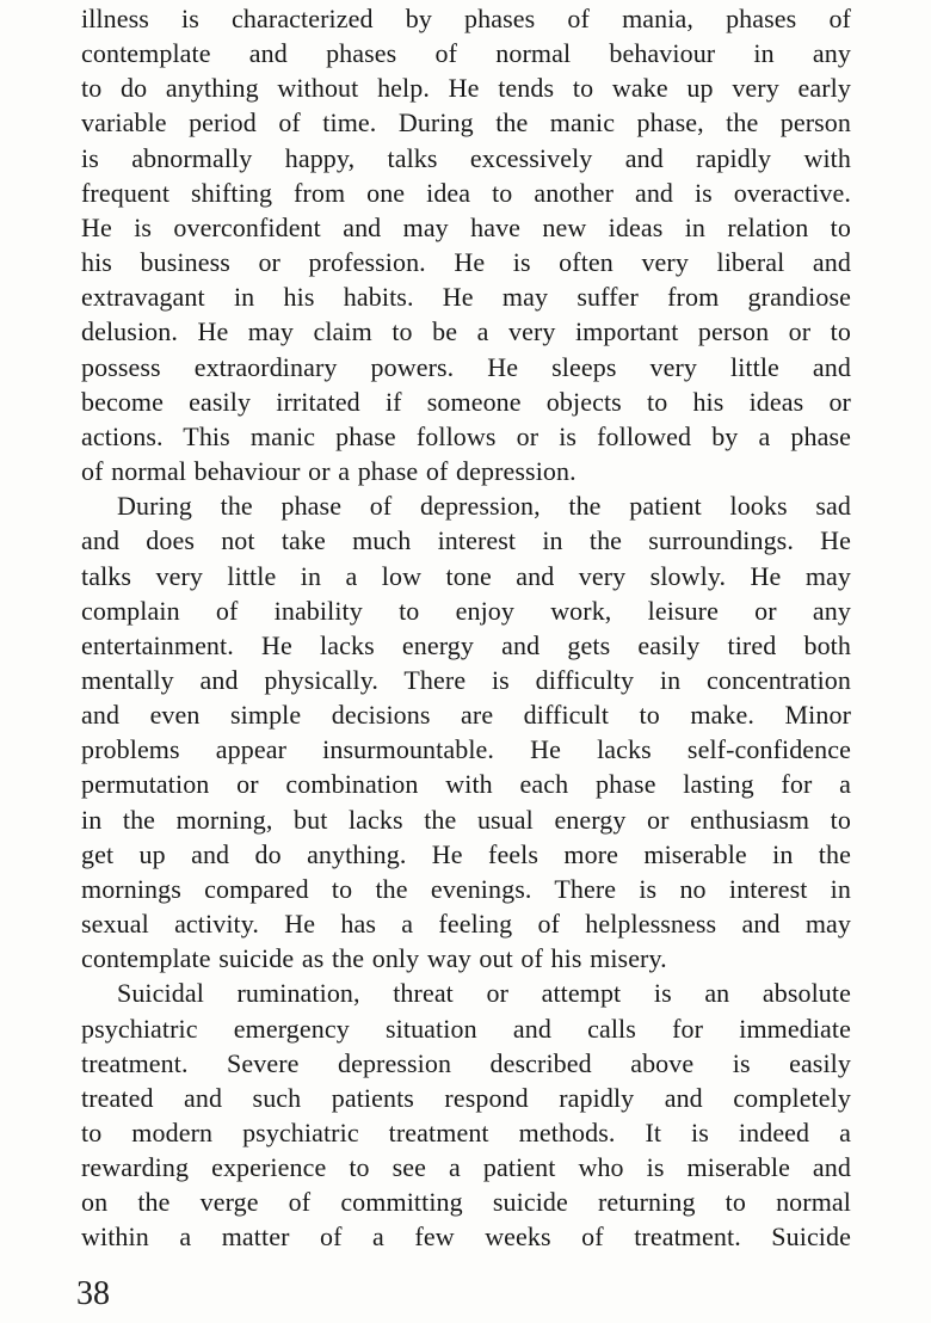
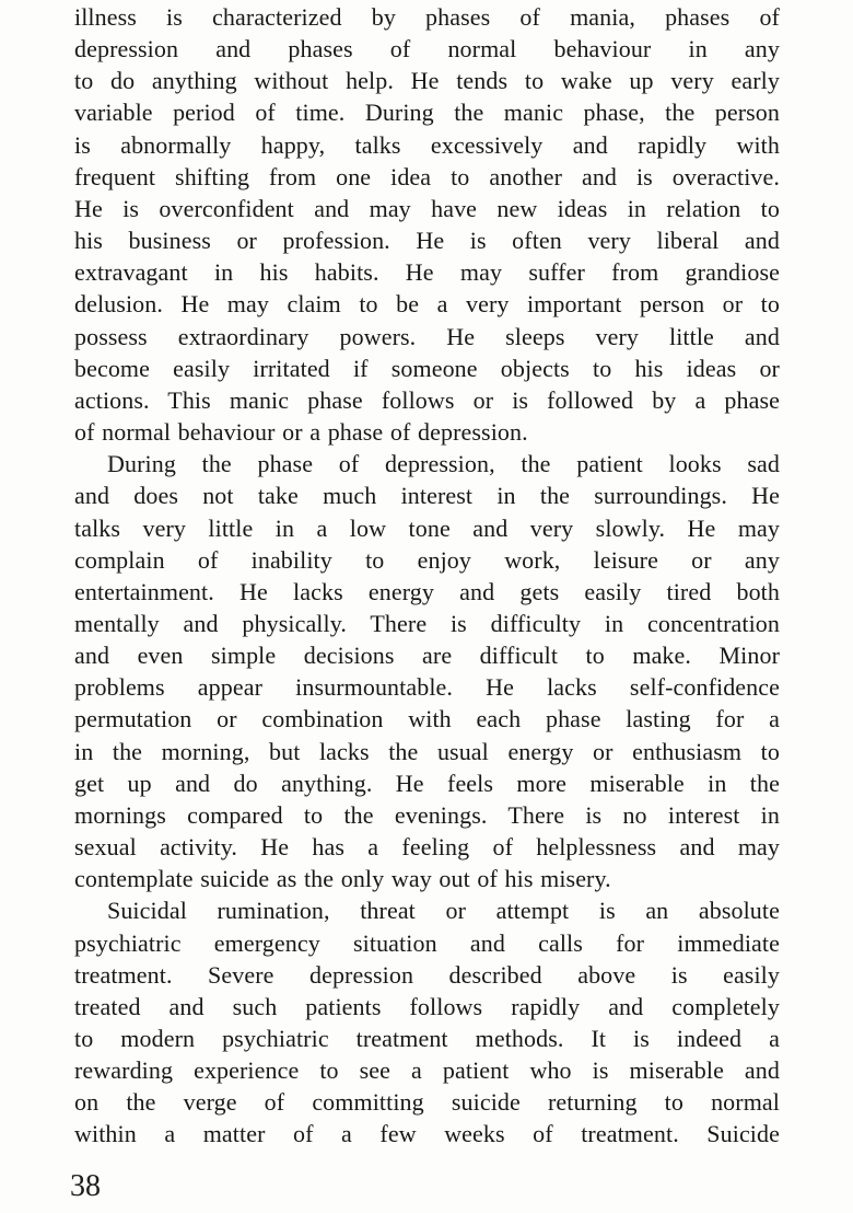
  illness is characterized by phases of mania, phases of
- contemplate and phases of normal behaviour in any
+ depression and phases of normal behaviour in any
  to do anything without help. He tends to wake up very early
  variable period of time. During the manic phase, the person
  is abnormally happy, talks excessively and rapidly with
  frequent shifting from one idea to another and is overactive.
  He is overconfident and may have new ideas in relation to
  his business or profession. He is often very liberal and
  extravagant in his habits. He may suffer from grandiose
  delusion. He may claim to be a very important person or to
  possess extraordinary powers. He sleeps very little and
  become easily irritated if someone objects to his ideas or
  actions. This manic phase follows or is followed by a phase
  of normal behaviour or a phase of depression.
  During the phase of depression, the patient looks sad
  and does not take much interest in the surroundings. He
  talks very little in a low tone and very slowly. He may
  complain of inability to enjoy work, leisure or any
  entertainment. He lacks energy and gets easily tired both
  mentally and physically. There is difficulty in concentration
  and even simple decisions are difficult to make. Minor
  problems appear insurmountable. He lacks self-confidence
  permutation or combination with each phase lasting for a
  in the morning, but lacks the usual energy or enthusiasm to
  get up and do anything. He feels more miserable in the
  mornings compared to the evenings. There is no interest in
  sexual activity. He has a feeling of helplessness and may
  contemplate suicide as the only way out of his misery.
  Suicidal rumination, threat or attempt is an absolute
  psychiatric emergency situation and calls for immediate
  treatment. Severe depression described above is easily
- treated and such patients respond rapidly and completely
+ treated and such patients follows rapidly and completely
  to modern psychiatric treatment methods. It is indeed a
  rewarding experience to see a patient who is miserable and
  on the verge of committing suicide returning to normal
  within a matter of a few weeks of treatment. Suicide
  38
